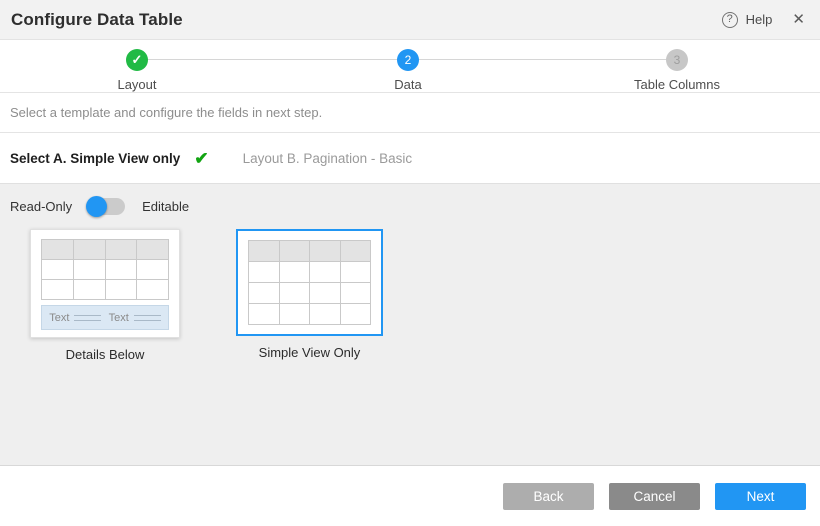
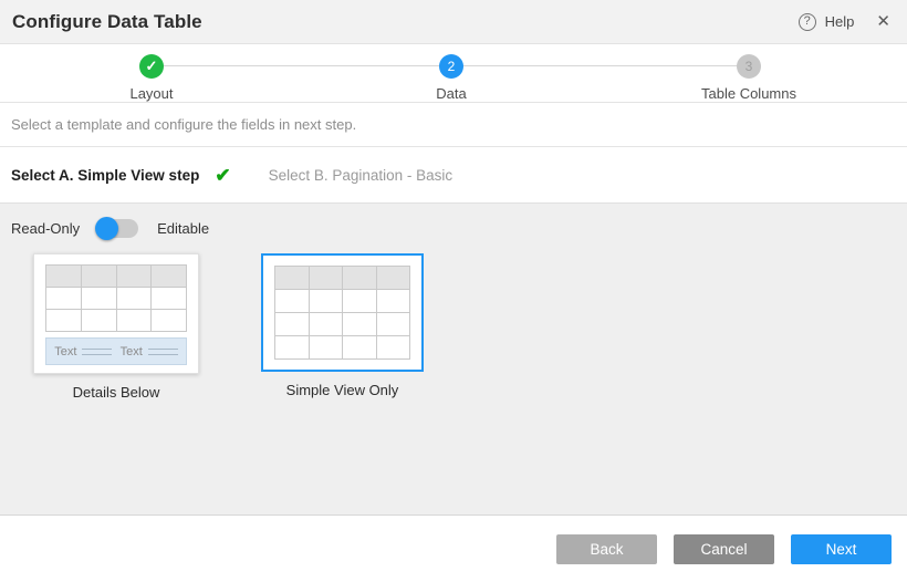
  Configure Data Table
  ?
  Help
  ✕
  ✓
  Layout
  2
  Data
  3
  Table Columns
  Select a template and configure the fields in next step.
- Select A. Simple View only
+ Select A. Simple View step
  ✔
- Layout B. Pagination - Basic
+ Select B. Pagination - Basic
  Read-Only
  Editable
  Text
  Text
  Details Below
  Simple View Only
  Back
  Cancel
  Next
